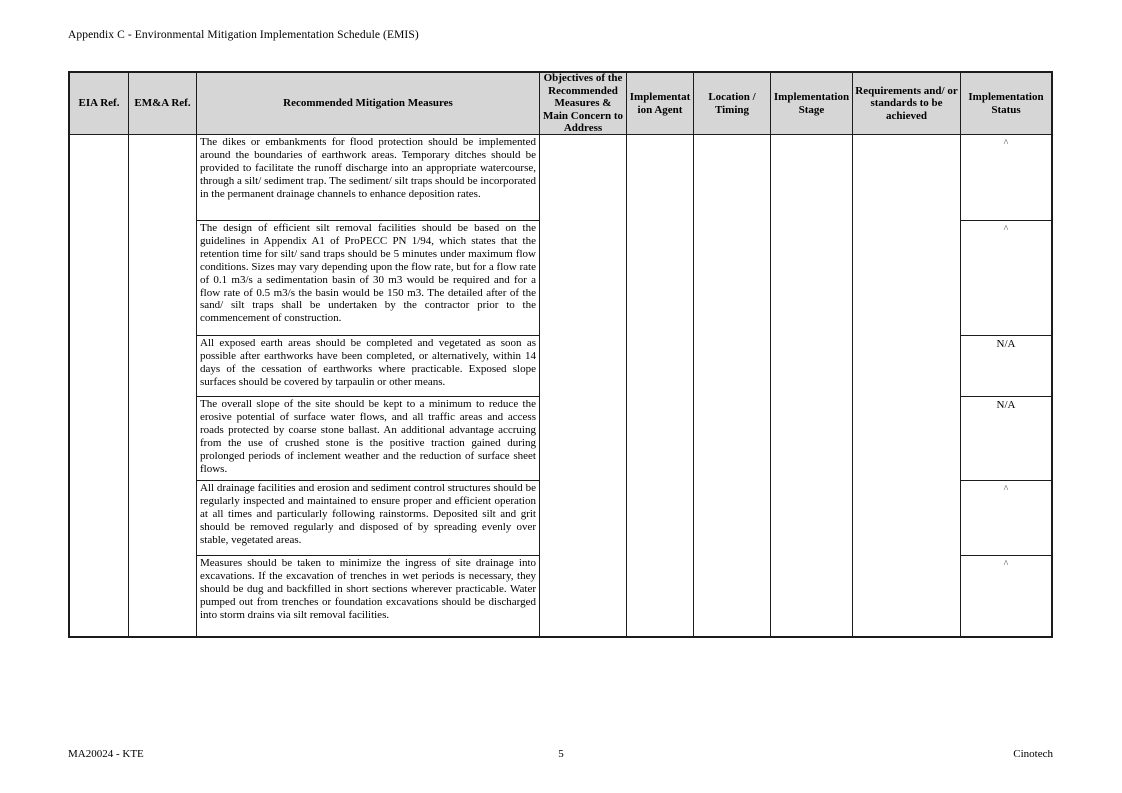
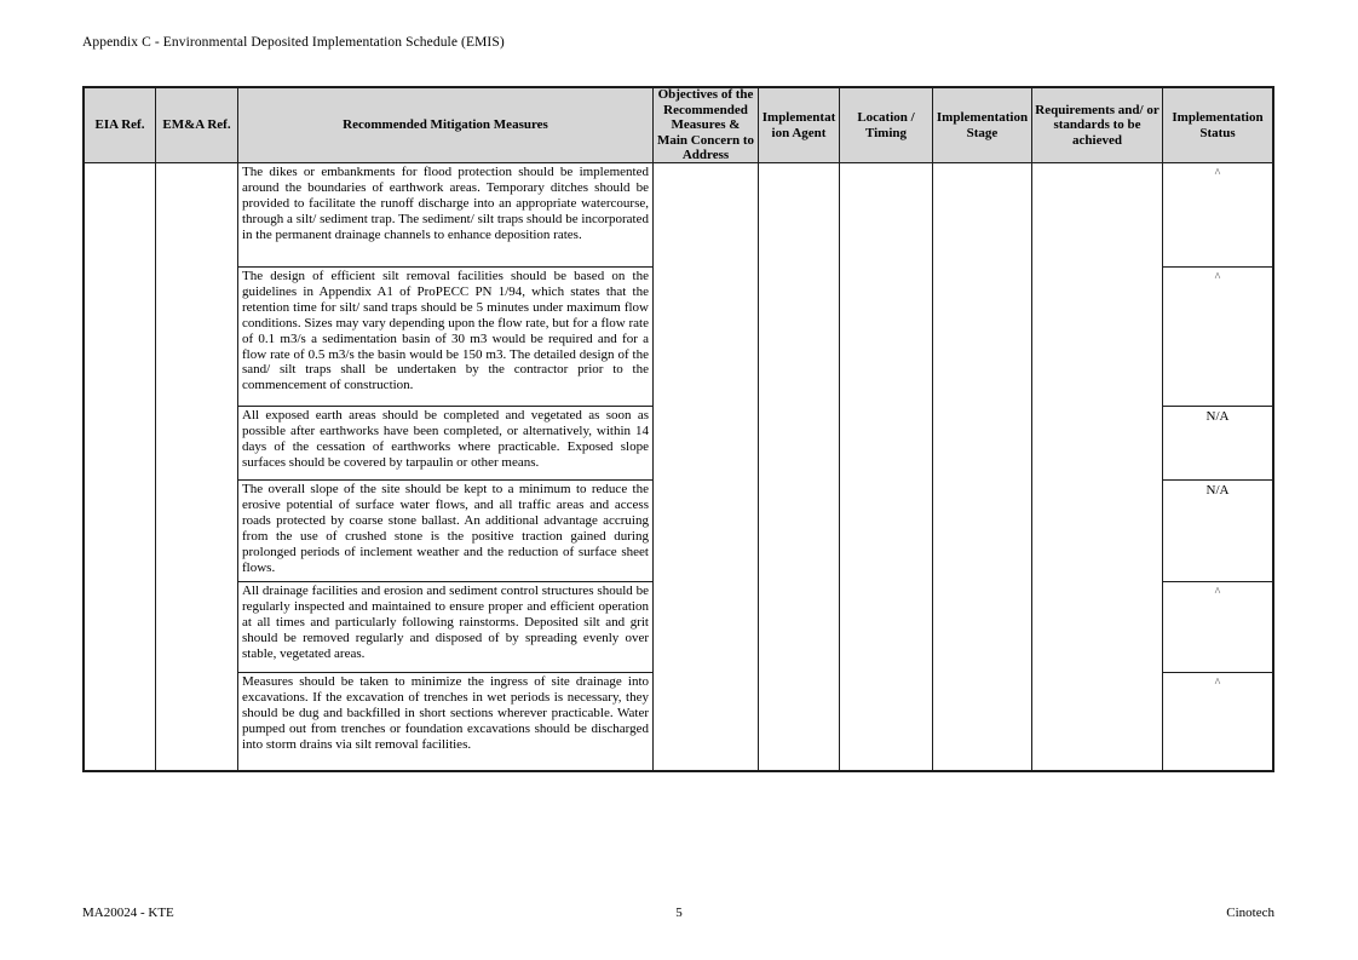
- Appendix C - Environmental Mitigation Implementation Schedule (EMIS)
+ Appendix C - Environmental Deposited Implementation Schedule (EMIS)
  EIA Ref.
  EM&A Ref.
  Recommended Mitigation Measures
  Objectives of the Recommended Measures & Main Concern to Address
  Implementation Agent
  Location / Timing
  Implementation Stage
  Requirements and/ or standards to be achieved
  Implementation Status
  The dikes or embankments for flood protection should be implemented around the boundaries of earthwork areas. Temporary ditches should be provided to facilitate the runoff discharge into an appropriate watercourse, through a silt/ sediment trap. The sediment/ silt traps should be incorporated in the permanent drainage channels to enhance deposition rates.
- The design of efficient silt removal facilities should be based on the guidelines in Appendix A1 of ProPECC PN 1/94, which states that the retention time for silt/ sand traps should be 5 minutes under maximum flow conditions. Sizes may vary depending upon the flow rate, but for a flow rate of 0.1 m3/s a sedimentation basin of 30 m3 would be required and for a flow rate of 0.5 m3/s the basin would be 150 m3. The detailed after of the sand/ silt traps shall be undertaken by the contractor prior to the commencement of construction.
+ The design of efficient silt removal facilities should be based on the guidelines in Appendix A1 of ProPECC PN 1/94, which states that the retention time for silt/ sand traps should be 5 minutes under maximum flow conditions. Sizes may vary depending upon the flow rate, but for a flow rate of 0.1 m3/s a sedimentation basin of 30 m3 would be required and for a flow rate of 0.5 m3/s the basin would be 150 m3. The detailed design of the sand/ silt traps shall be undertaken by the contractor prior to the commencement of construction.
  All exposed earth areas should be completed and vegetated as soon as possible after earthworks have been completed, or alternatively, within 14 days of the cessation of earthworks where practicable. Exposed slope surfaces should be covered by tarpaulin or other means.
  The overall slope of the site should be kept to a minimum to reduce the erosive potential of surface water flows, and all traffic areas and access roads protected by coarse stone ballast. An additional advantage accruing from the use of crushed stone is the positive traction gained during prolonged periods of inclement weather and the reduction of surface sheet flows.
  All drainage facilities and erosion and sediment control structures should be regularly inspected and maintained to ensure proper and efficient operation at all times and particularly following rainstorms. Deposited silt and grit should be removed regularly and disposed of by spreading evenly over stable, vegetated areas.
  Measures should be taken to minimize the ingress of site drainage into excavations. If the excavation of trenches in wet periods is necessary, they should be dug and backfilled in short sections wherever practicable. Water pumped out from trenches or foundation excavations should be discharged into storm drains via silt removal facilities.
  ^
  ^
  N/A
  N/A
  ^
  ^
  MA20024 - KTE
  5
  Cinotech
